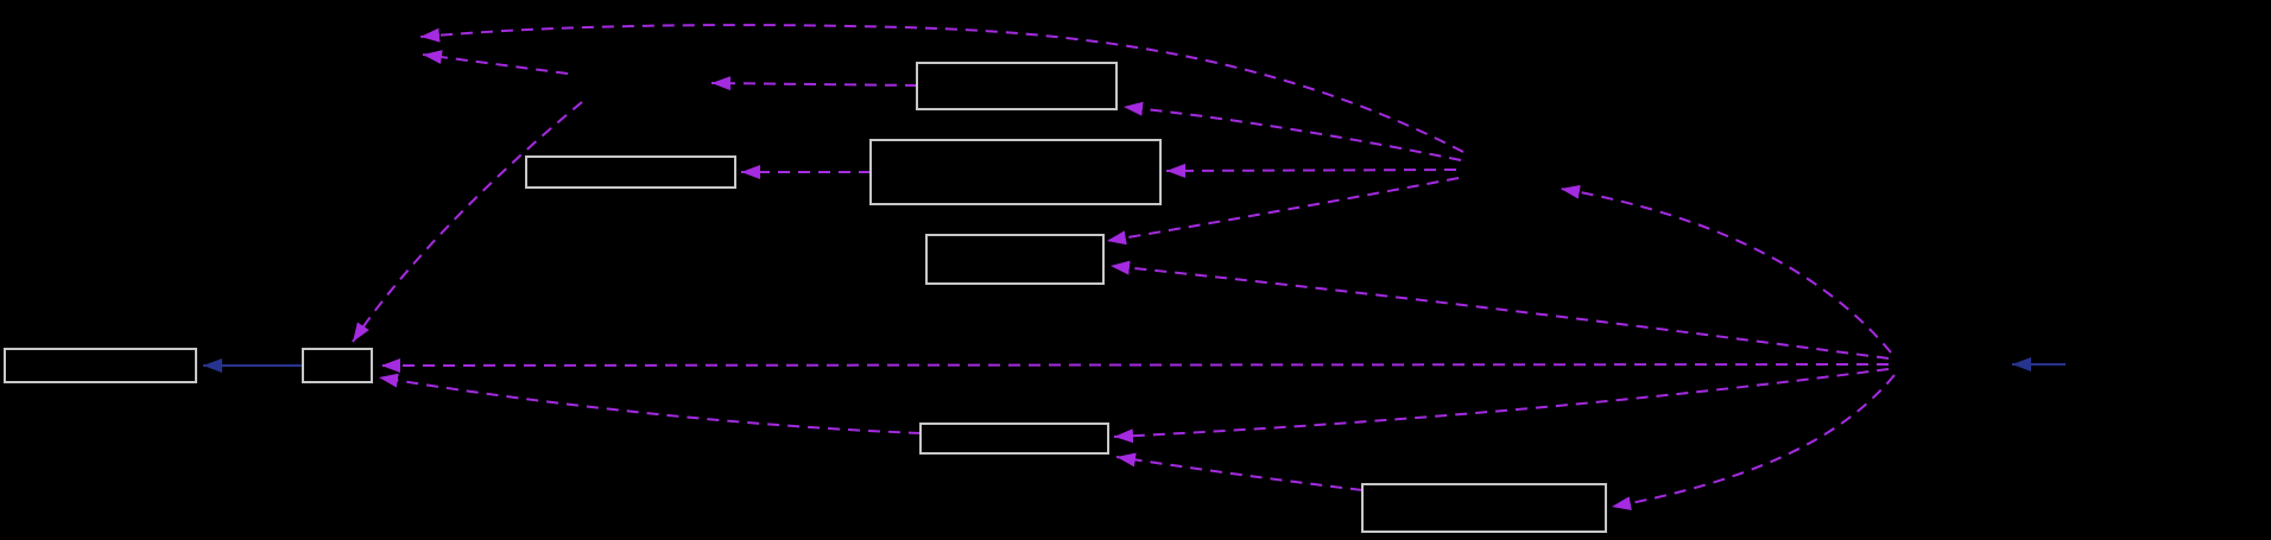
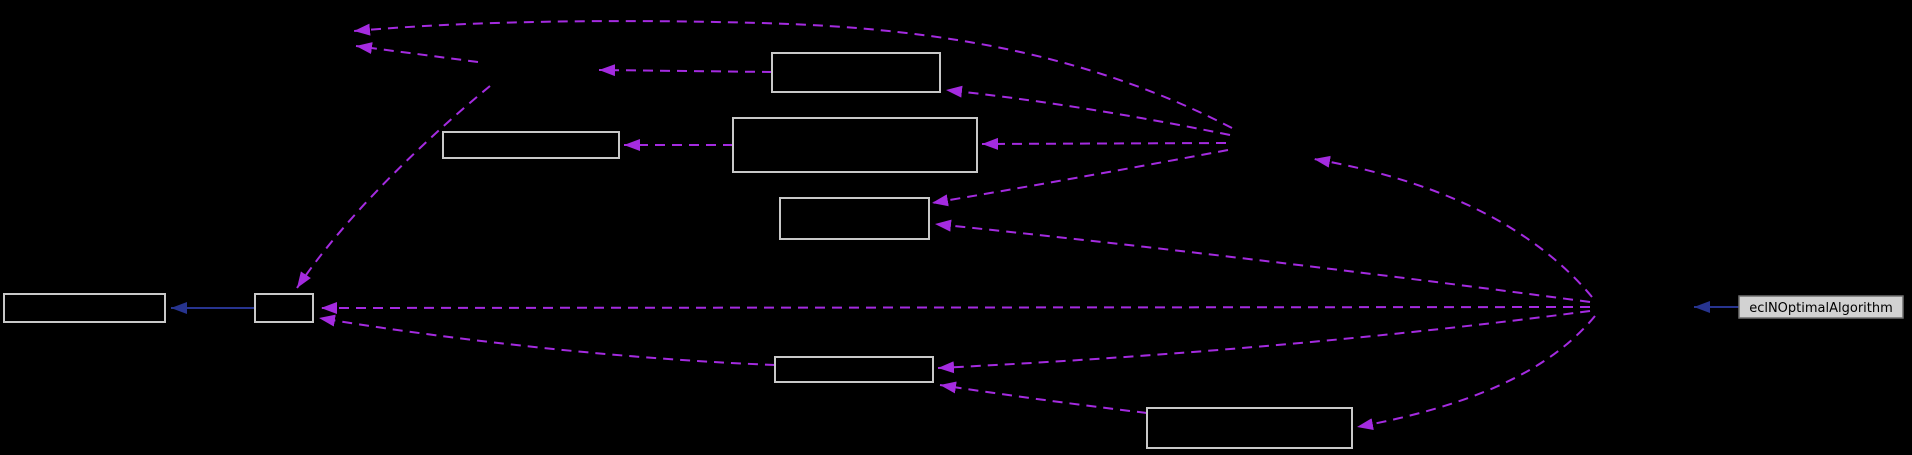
+ eclNOptimalAlgorithm
